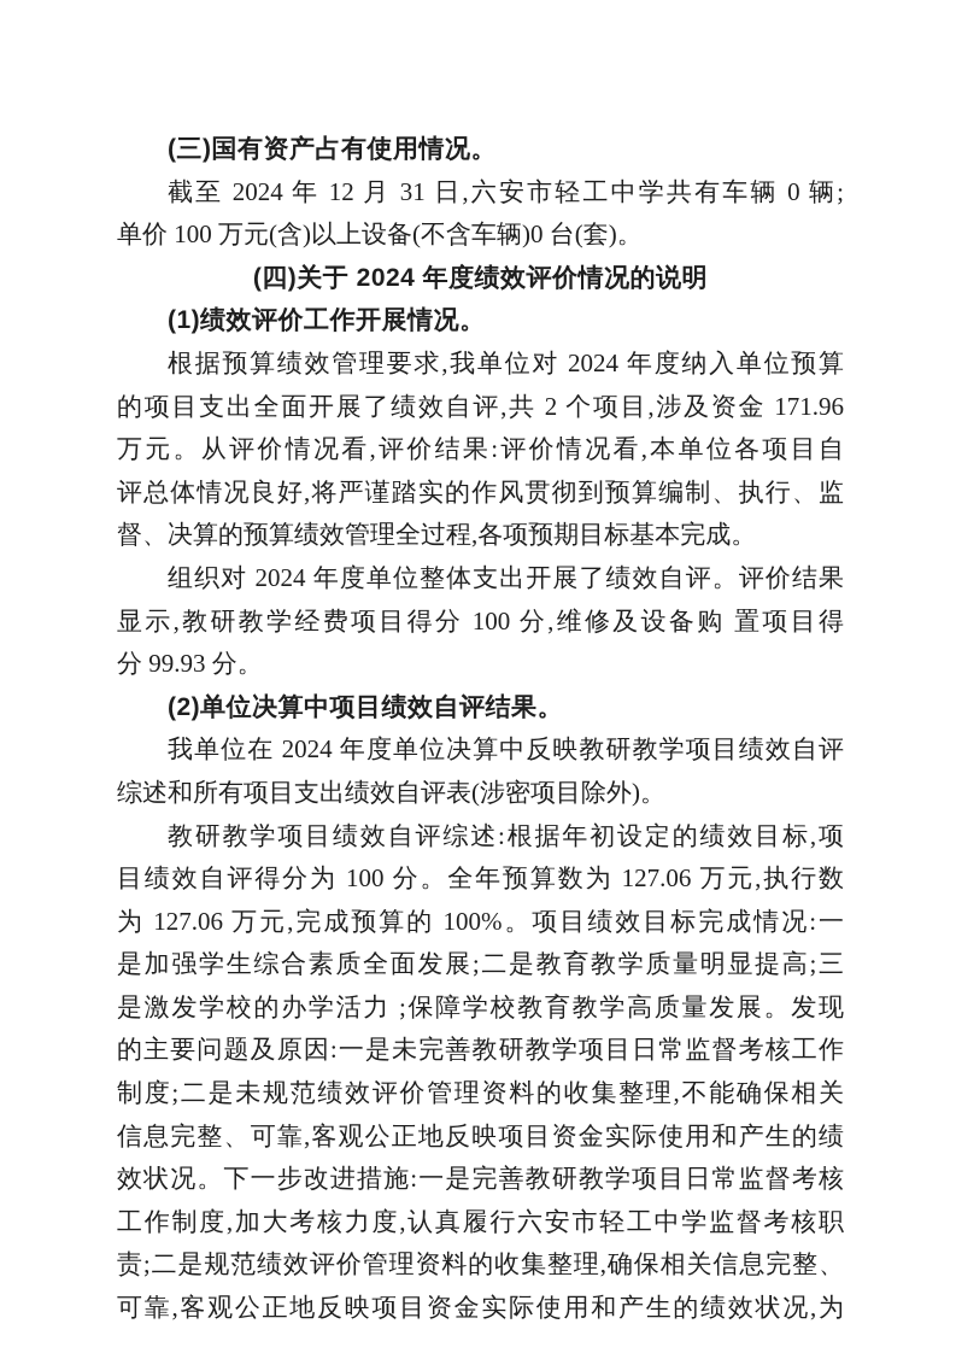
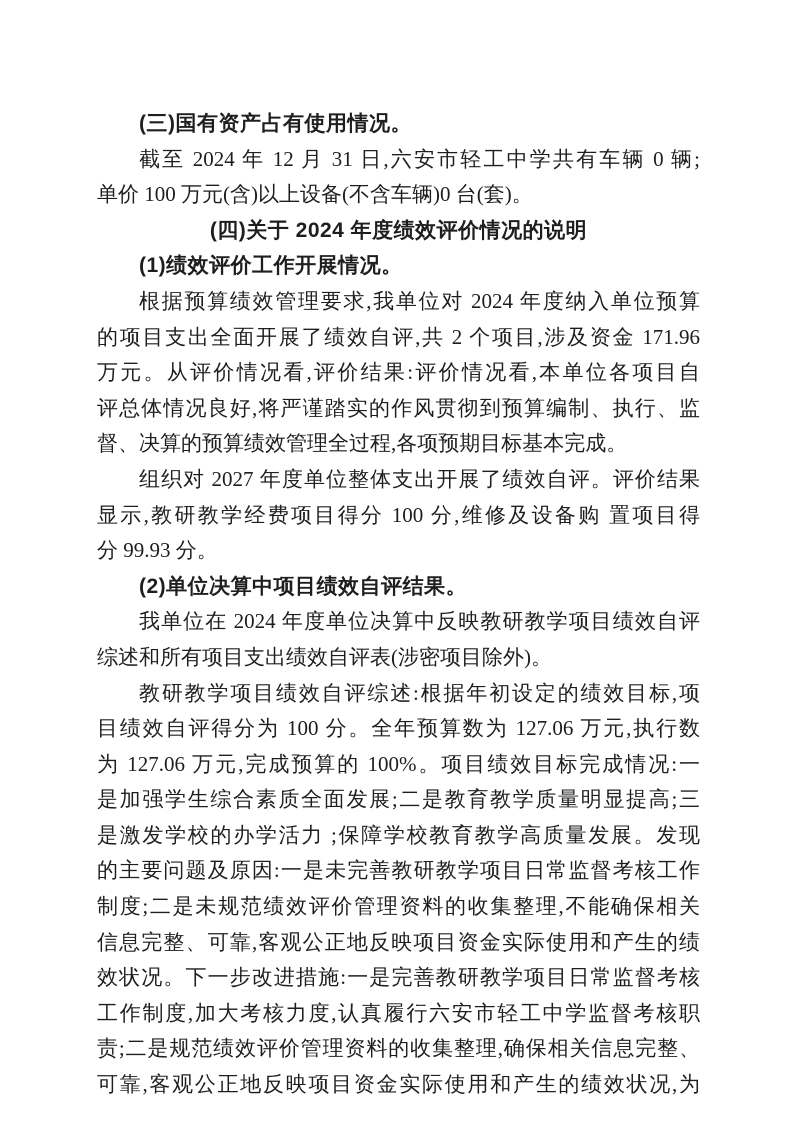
  (三)国有资产占有使用情况。
  截至 2024 年 12 月 31 日,六安市轻工中学共有车辆 0 辆;
  单价 100 万元(含)以上设备(不含车辆)0 台(套)。
  (四)关于 2024 年度绩效评价情况的说明
  (1)绩效评价工作开展情况。
  根据预算绩效管理要求,我单位对 2024 年度纳入单位预算
  的项目支出全面开展了绩效自评,共 2 个项目,涉及资金 171.96
  万元。从评价情况看,评价结果:评价情况看,本单位各项目自
  评总体情况良好,将严谨踏实的作风贯彻到预算编制、执行、监
  督、决算的预算绩效管理全过程,各项预期目标基本完成。
- 组织对 2024 年度单位整体支出开展了绩效自评。评价结果
+ 组织对 2027 年度单位整体支出开展了绩效自评。评价结果
  显示,教研教学经费项目得分 100 分,维修及设备购 置项目得
  分 99.93 分。
  (2)单位决算中项目绩效自评结果。
  我单位在 2024 年度单位决算中反映教研教学项目绩效自评
  综述和所有项目支出绩效自评表(涉密项目除外)。
  教研教学项目绩效自评综述:根据年初设定的绩效目标,项
  目绩效自评得分为 100 分。全年预算数为 127.06 万元,执行数
  为 127.06 万元,完成预算的 100%。项目绩效目标完成情况:一
  是加强学生综合素质全面发展;二是教育教学质量明显提高;三
  是激发学校的办学活力 ;保障学校教育教学高质量发展。发现
  的主要问题及原因:一是未完善教研教学项目日常监督考核工作
  制度;二是未规范绩效评价管理资料的收集整理,不能确保相关
  信息完整、可靠,客观公正地反映项目资金实际使用和产生的绩
  效状况。下一步改进措施:一是完善教研教学项目日常监督考核
  工作制度,加大考核力度,认真履行六安市轻工中学监督考核职
  责;二是规范绩效评价管理资料的收集整理,确保相关信息完整、
  可靠,客观公正地反映项目资金实际使用和产生的绩效状况,为
